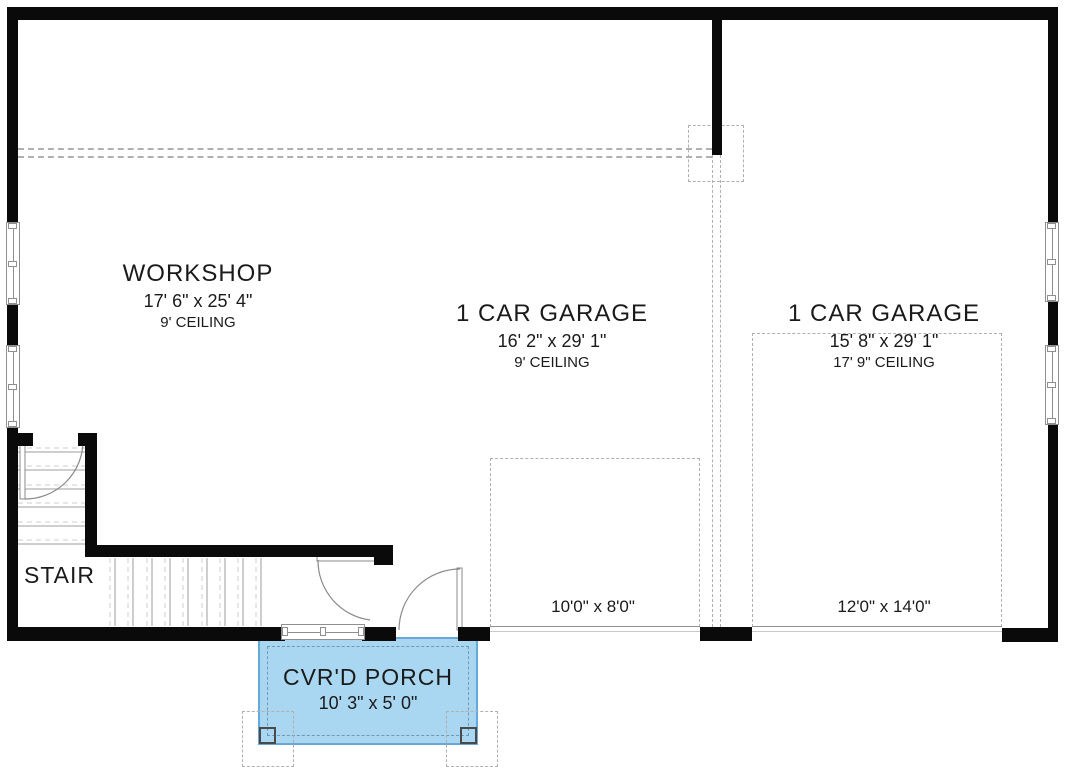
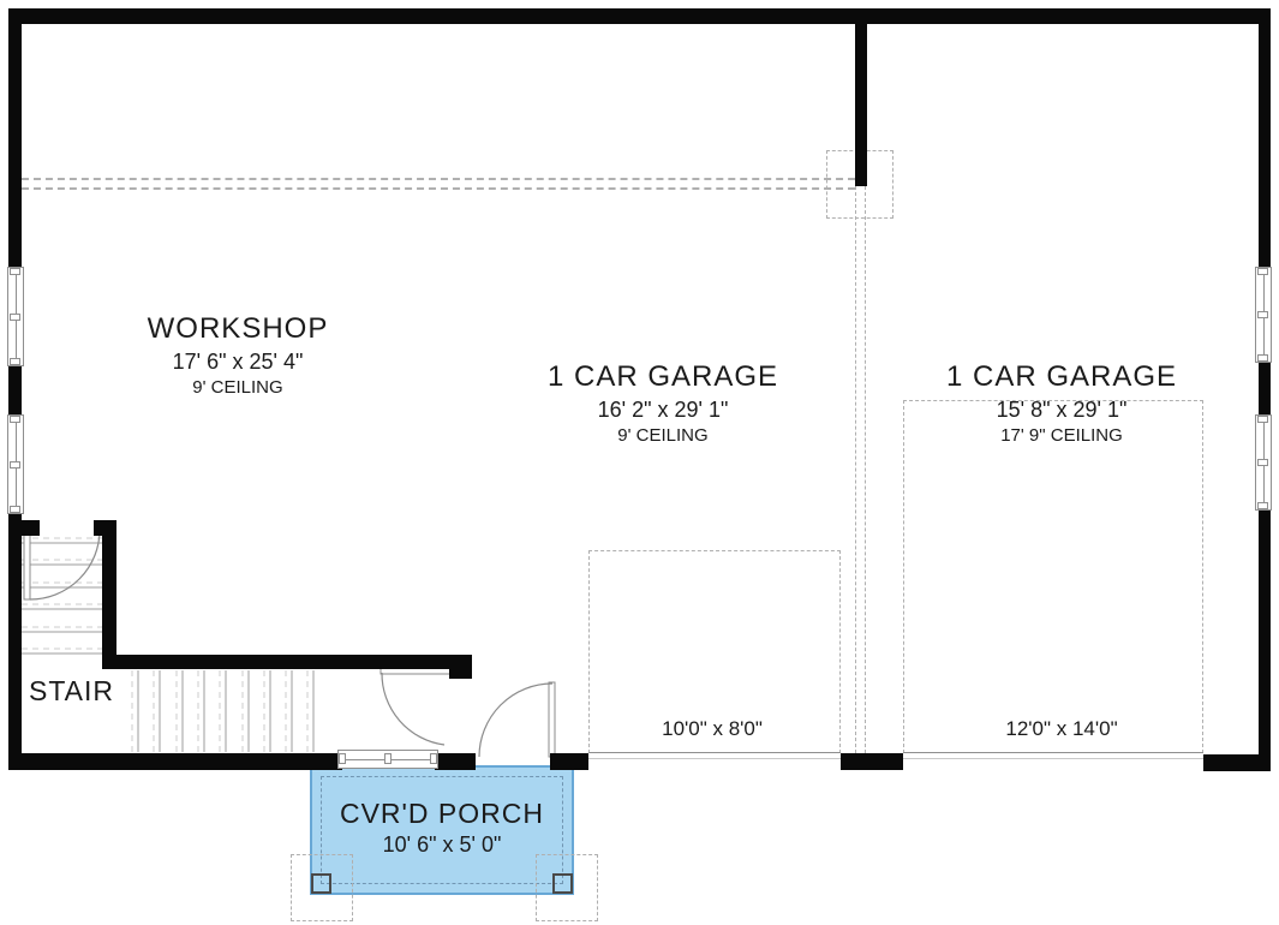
  WORKSHOP
  17' 6" x 25' 4"
  9' CEILING
  1 CAR GARAGE
  16' 2" x 29' 1"
  9' CEILING
  1 CAR GARAGE
  15' 8" x 29' 1"
  17' 9" CEILING
  STAIR
  CVR'D PORCH
- 10' 3" x 5' 0"
+ 10' 6" x 5' 0"
  10'0" x 8'0"
  12'0" x 14'0"
